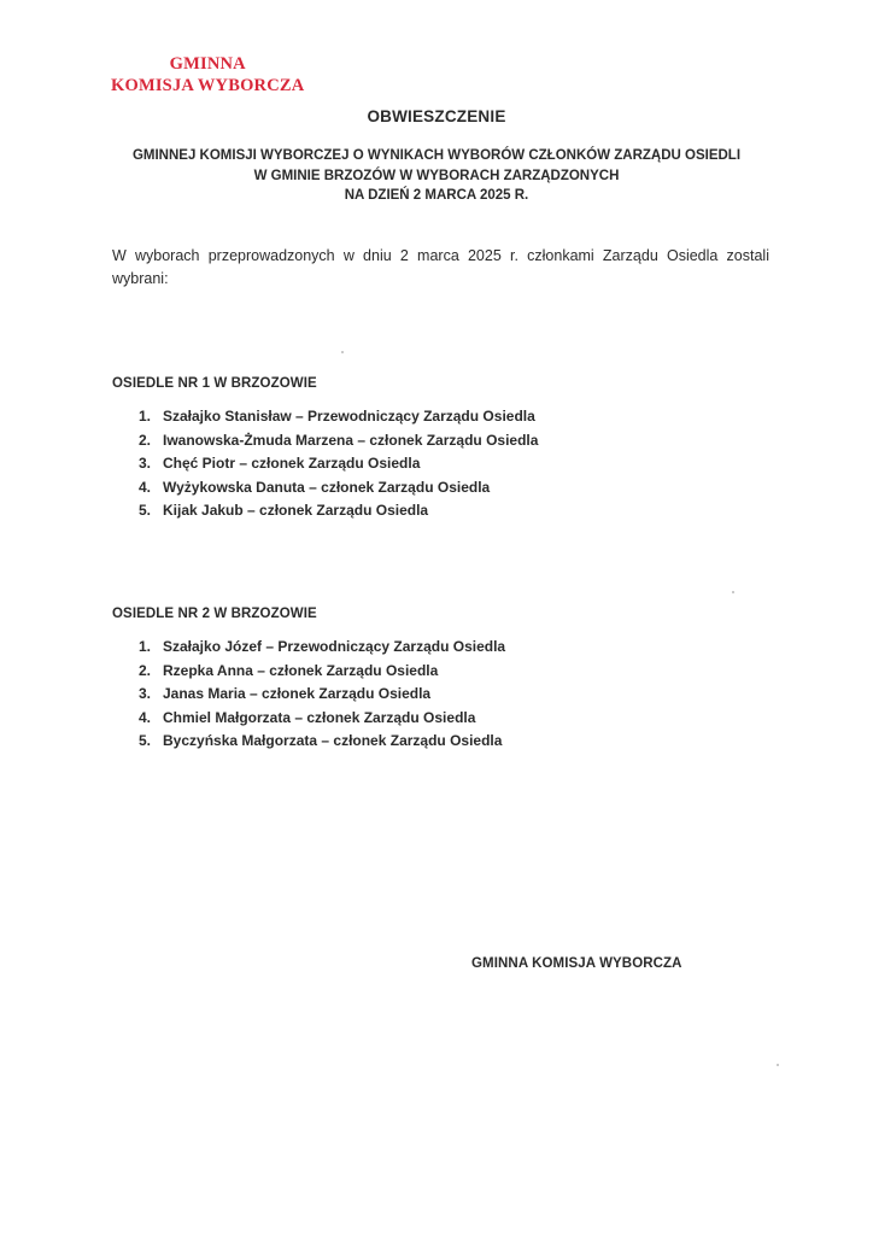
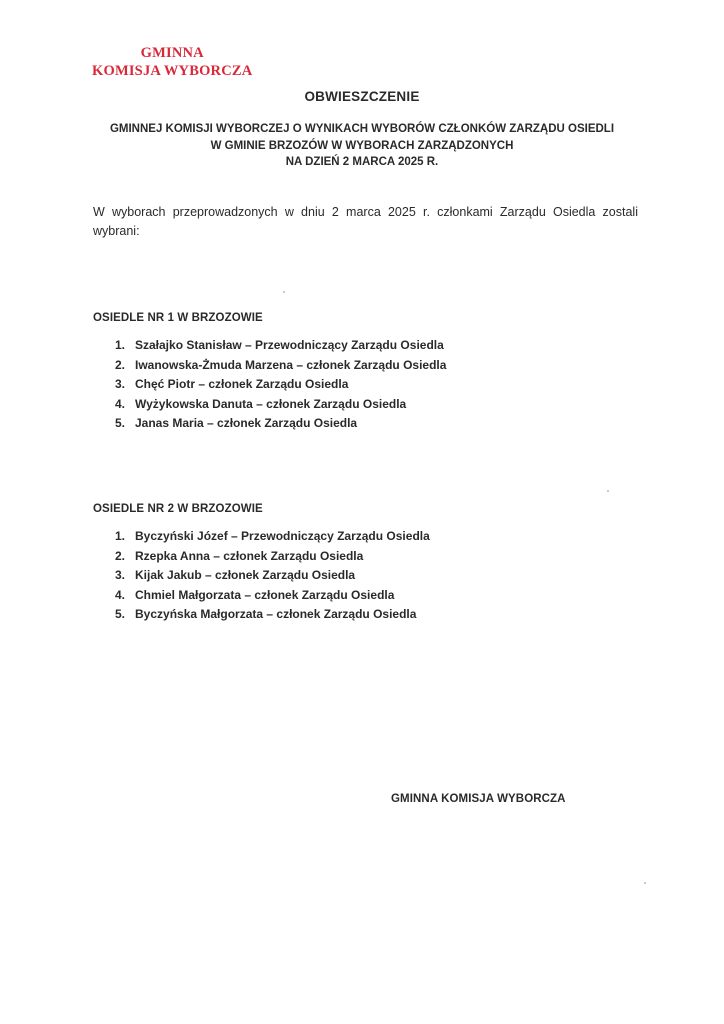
  GMINNA
  KOMISJA WYBORCZA
  OBWIESZCZENIE
  GMINNEJ KOMISJI WYBORCZEJ O WYNIKACH WYBORÓW CZŁONKÓW ZARZĄDU OSIEDLI
  W GMINIE BRZOZÓW W WYBORACH ZARZĄDZONYCH
  NA DZIEŃ 2 MARCA 2025 R.
  W wyborach przeprowadzonych w dniu 2 marca 2025 r. członkami Zarządu Osiedla zostali wybrani:
  OSIEDLE NR 1 W BRZOZOWIE
  1.
  Szałajko Stanisław – Przewodniczący Zarządu Osiedla
  2.
  Iwanowska-Żmuda Marzena – członek Zarządu Osiedla
  3.
  Chęć Piotr – członek Zarządu Osiedla
  4.
  Wyżykowska Danuta – członek Zarządu Osiedla
  5.
- Kijak Jakub – członek Zarządu Osiedla
+ Janas Maria – członek Zarządu Osiedla
  OSIEDLE NR 2 W BRZOZOWIE
  1.
- Szałajko Józef – Przewodniczący Zarządu Osiedla
+ Byczyński Józef – Przewodniczący Zarządu Osiedla
  2.
  Rzepka Anna – członek Zarządu Osiedla
  3.
- Janas Maria – członek Zarządu Osiedla
+ Kijak Jakub – członek Zarządu Osiedla
  4.
  Chmiel Małgorzata – członek Zarządu Osiedla
  5.
  Byczyńska Małgorzata – członek Zarządu Osiedla
  GMINNA KOMISJA WYBORCZA
